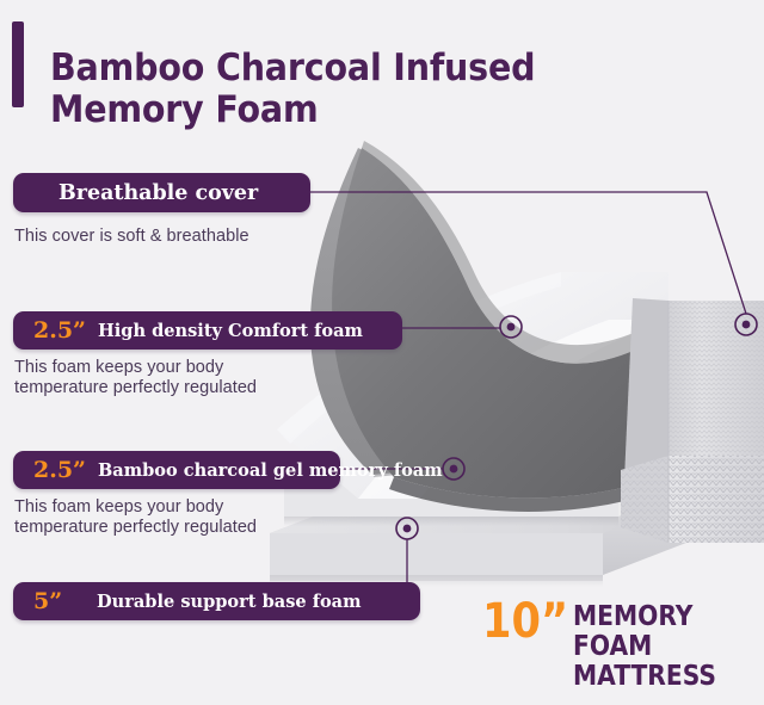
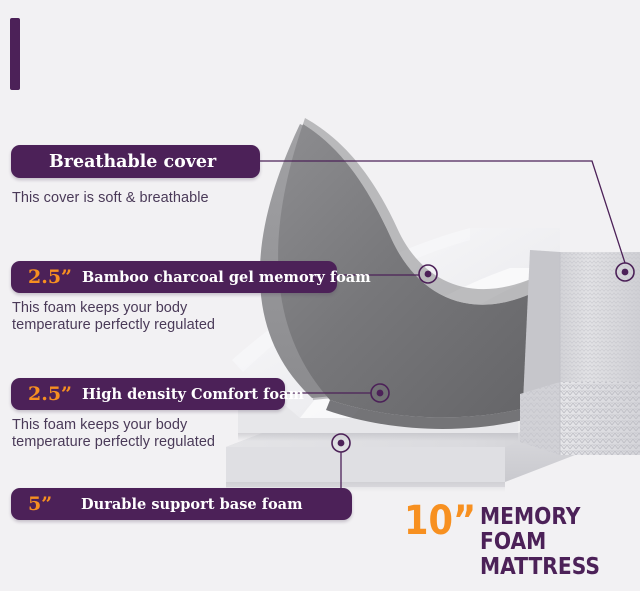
- Bamboo Charcoal Infused
- Memory Foam
  Breathable cover
  This cover is soft & breathable
  2.5”
- High density Comfort foam
+ Bamboo charcoal gel memory foam
  This foam keeps your body
  temperature perfectly regulated
  2.5”
- Bamboo charcoal gel memory foam
+ High density Comfort foam
  This foam keeps your body
  temperature perfectly regulated
  5”
  Durable support base foam
  10”
  MEMORY FOAM
  MATTRESS
